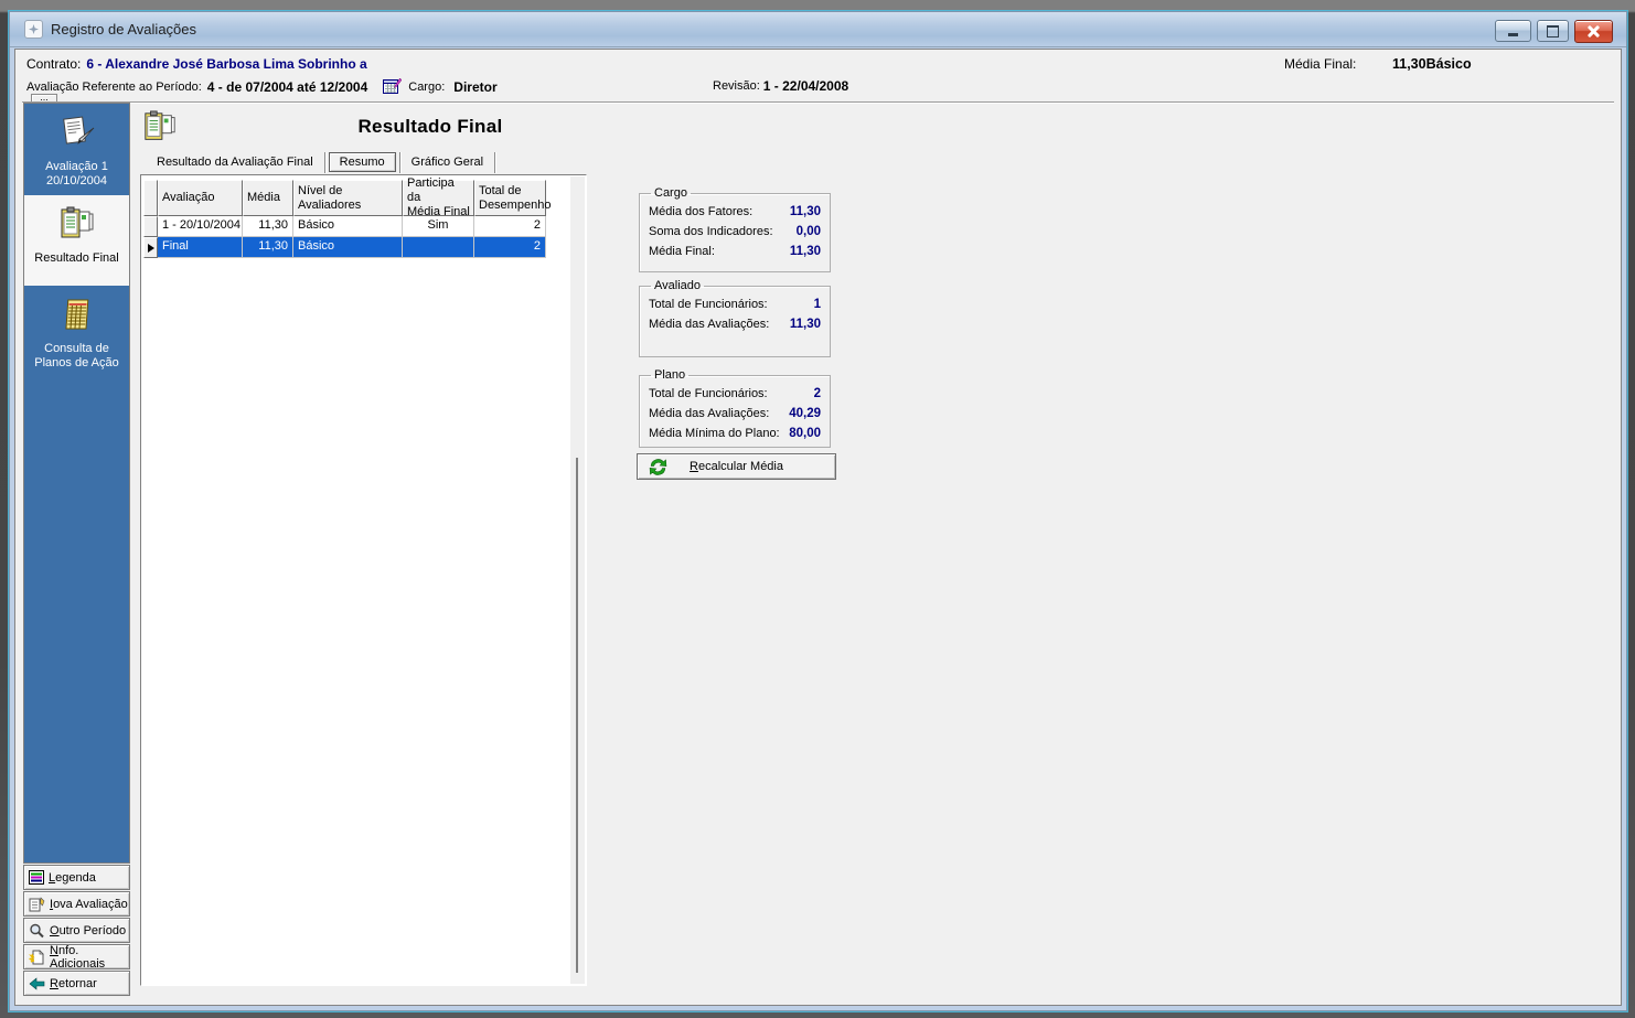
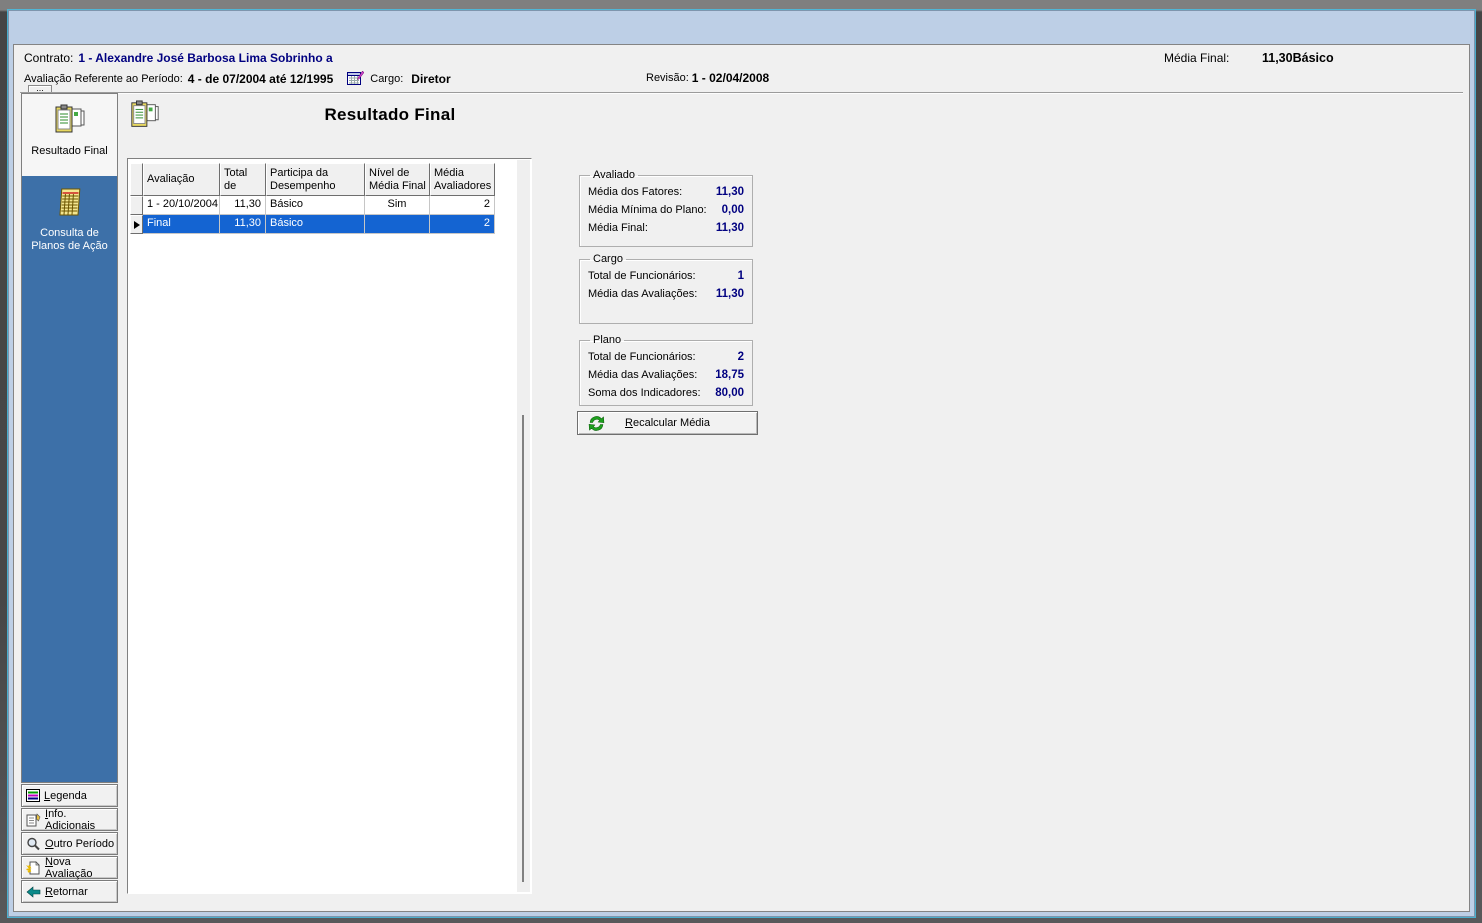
- Registro de Avaliações
  Contrato:
- 6 - Alexandre José Barbosa Lima Sobrinho a
+ 1 - Alexandre José Barbosa Lima Sobrinho a
  Média Final:
  11,30
  Básico
  Avaliação Referente ao Período:
- 4 - de 07/2004 até 12/2004
+ 4 - de 07/2004 até 12/1995
  Cargo:
  Diretor
  Revisão:
- 1 - 22/04/2008
+ 1 - 02/04/2008
  ...
- Avaliação 1
- 20/10/2004
  Resultado Final
  Consulta de
  Planos de Ação
  Legenda
- Iova Avaliação
+ Info. Adicionais
  Outro Período
- Nnfo. Adicionais
+ Nova Avaliação
  Retornar
  Resultado Final
- Resultado da Avaliação Final
- Resumo
- Gráfico Geral
  Avaliação
- Média
+ Total de
- Nível de
+ Participa da
- Avaliadores
+ Desempenho
- Participa da
+ Nível de
  Média Final
- Total de
+ Média
- Desempenho
+ Avaliadores
  1 - 20/10/2004
  11,30
  Básico
  Sim
  2
  Final
  11,30
  Básico
  2
- Cargo
+ Avaliado
  Média dos Fatores:
  11,30
- Soma dos Indicadores:
+ Média Mínima do Plano:
  0,00
  Média Final:
  11,30
- Avaliado
+ Cargo
  Total de Funcionários:
  1
  Média das Avaliações:
  11,30
  Plano
  Total de Funcionários:
  2
  Média das Avaliações:
- 40,29
+ 18,75
- Média Mínima do Plano:
+ Soma dos Indicadores:
  80,00
  Recalcular Média
